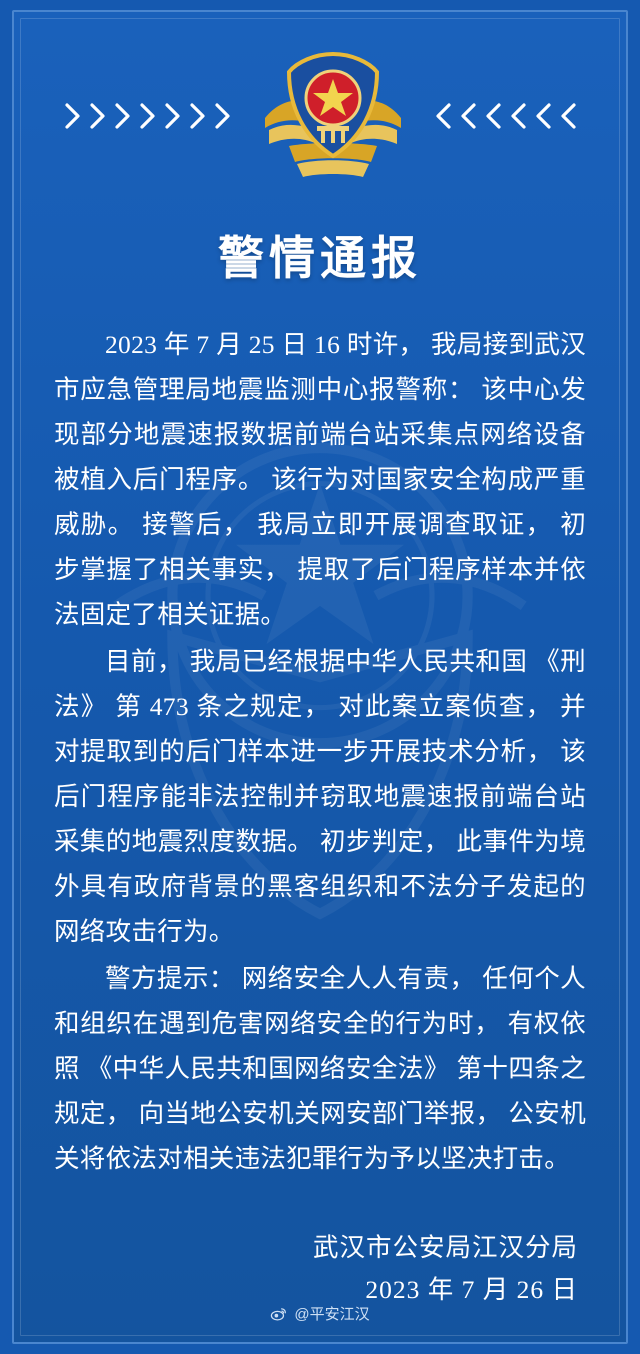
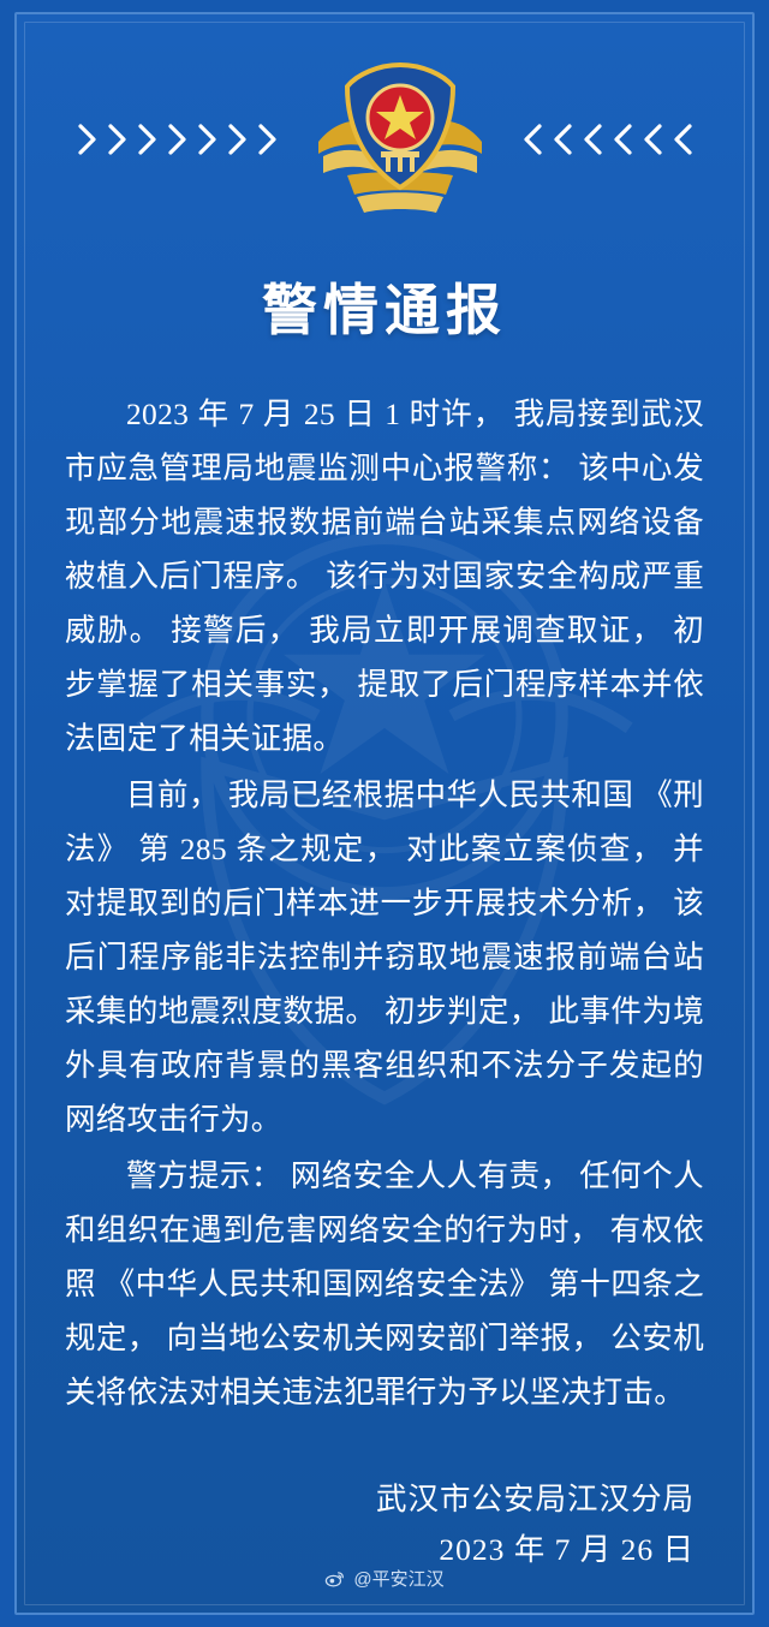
  警情通报
- 2023 年 7 月 25 日 16 时许， 我局接到武汉市应急管理局地震监测中心报警称： 该中心发现部分地震速报数据前端台站采集点网络设备被植入后门程序。 该行为对国家安全构成严重威胁。 接警后， 我局立即开展调查取证， 初步掌握了相关事实， 提取了后门程序样本并依法固定了相关证据。
+ 2023 年 7 月 25 日 1 时许， 我局接到武汉市应急管理局地震监测中心报警称： 该中心发现部分地震速报数据前端台站采集点网络设备被植入后门程序。 该行为对国家安全构成严重威胁。 接警后， 我局立即开展调查取证， 初步掌握了相关事实， 提取了后门程序样本并依法固定了相关证据。
- 目前， 我局已经根据中华人民共和国 《刑法》 第 473 条之规定， 对此案立案侦查， 并对提取到的后门样本进一步开展技术分析， 该后门程序能非法控制并窃取地震速报前端台站采集的地震烈度数据。 初步判定， 此事件为境外具有政府背景的黑客组织和不法分子发起的网络攻击行为。
+ 目前， 我局已经根据中华人民共和国 《刑法》 第 285 条之规定， 对此案立案侦查， 并对提取到的后门样本进一步开展技术分析， 该后门程序能非法控制并窃取地震速报前端台站采集的地震烈度数据。 初步判定， 此事件为境外具有政府背景的黑客组织和不法分子发起的网络攻击行为。
  警方提示： 网络安全人人有责， 任何个人和组织在遇到危害网络安全的行为时， 有权依照 《中华人民共和国网络安全法》 第十四条之规定， 向当地公安机关网安部门举报， 公安机关将依法对相关违法犯罪行为予以坚决打击。
  武汉市公安局江汉分局
  2023 年 7 月 26 日
  @平安江汉
